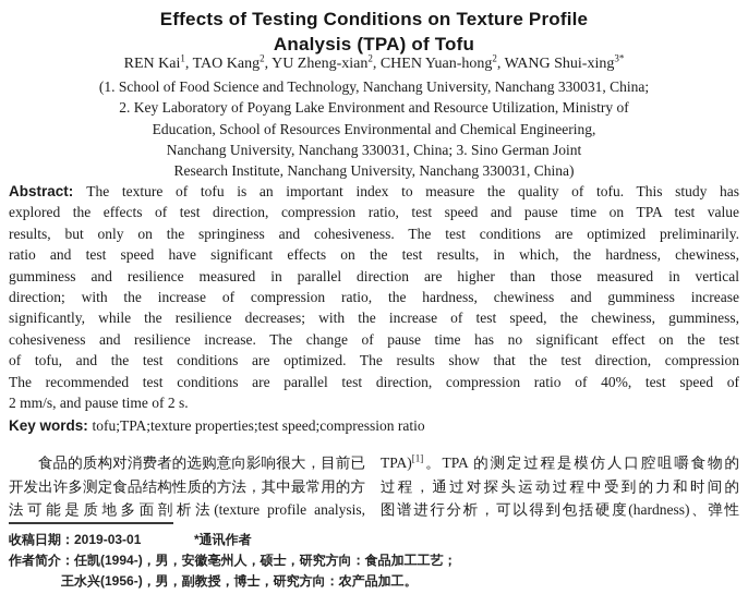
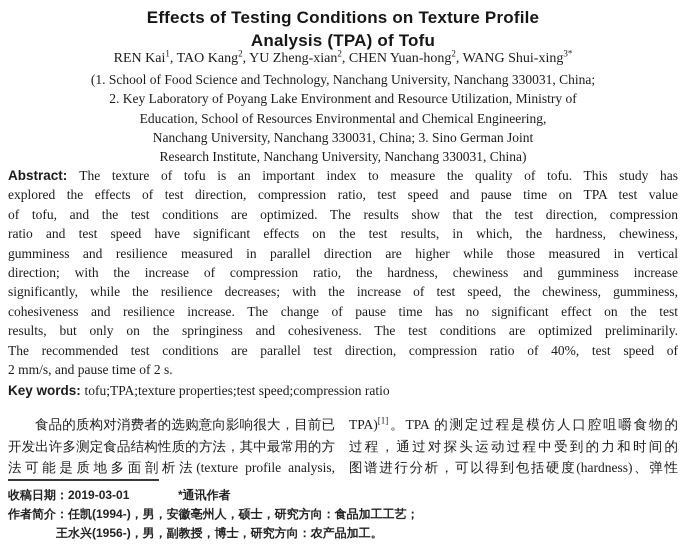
  Effects of Testing Conditions on Texture Profile
  Analysis (TPA) of Tofu
  REN Kai1, TAO Kang2, YU Zheng-xian2, CHEN Yuan-hong2, WANG Shui-xing3*
  (1. School of Food Science and Technology, Nanchang University, Nanchang 330031, China;
  2. Key Laboratory of Poyang Lake Environment and Resource Utilization, Ministry of
  Education, School of Resources Environmental and Chemical Engineering,
  Nanchang University, Nanchang 330031, China; 3. Sino German Joint
  Research Institute, Nanchang University, Nanchang 330031, China)
  Abstract: The texture of tofu is an important index to measure the quality of tofu. This study has
  explored the effects of test direction, compression ratio, test speed and pause time on TPA test value
- results, but only on the springiness and cohesiveness. The test conditions are optimized preliminarily.
+ of tofu, and the test conditions are optimized. The results show that the test direction, compression
  ratio and test speed have significant effects on the test results, in which, the hardness, chewiness,
- gumminess and resilience measured in parallel direction are higher than those measured in vertical
+ gumminess and resilience measured in parallel direction are higher while those measured in vertical
  direction; with the increase of compression ratio, the hardness, chewiness and gumminess increase
  significantly, while the resilience decreases; with the increase of test speed, the chewiness, gumminess,
  cohesiveness and resilience increase. The change of pause time has no significant effect on the test
- of tofu, and the test conditions are optimized. The results show that the test direction, compression
+ results, but only on the springiness and cohesiveness. The test conditions are optimized preliminarily.
  The recommended test conditions are parallel test direction, compression ratio of 40%, test speed of
  2 mm/s, and pause time of 2 s.
  Key words: tofu;TPA;texture properties;test speed;compression ratio
  食品的质构对消费者的选购意向影响很大，目前已
  开发出许多测定食品结构性质的方法，其中最常用的方
  法可能是质地多面剖析法(texture profile analysis,
  TPA)[1]。TPA 的测定过程是模仿人口腔咀嚼食物的
  过程，通过对探头运动过程中受到的力和时间的
  图谱进行分析，可以得到包括硬度(hardness)、弹性
  收稿日期：2019-03-01
  *通讯作者
  作者简介：任凯(1994-)，男，安徽亳州人，硕士，研究方向：食品加工工艺；
  王水兴(1956-)，男，副教授，博士，研究方向：农产品加工。
